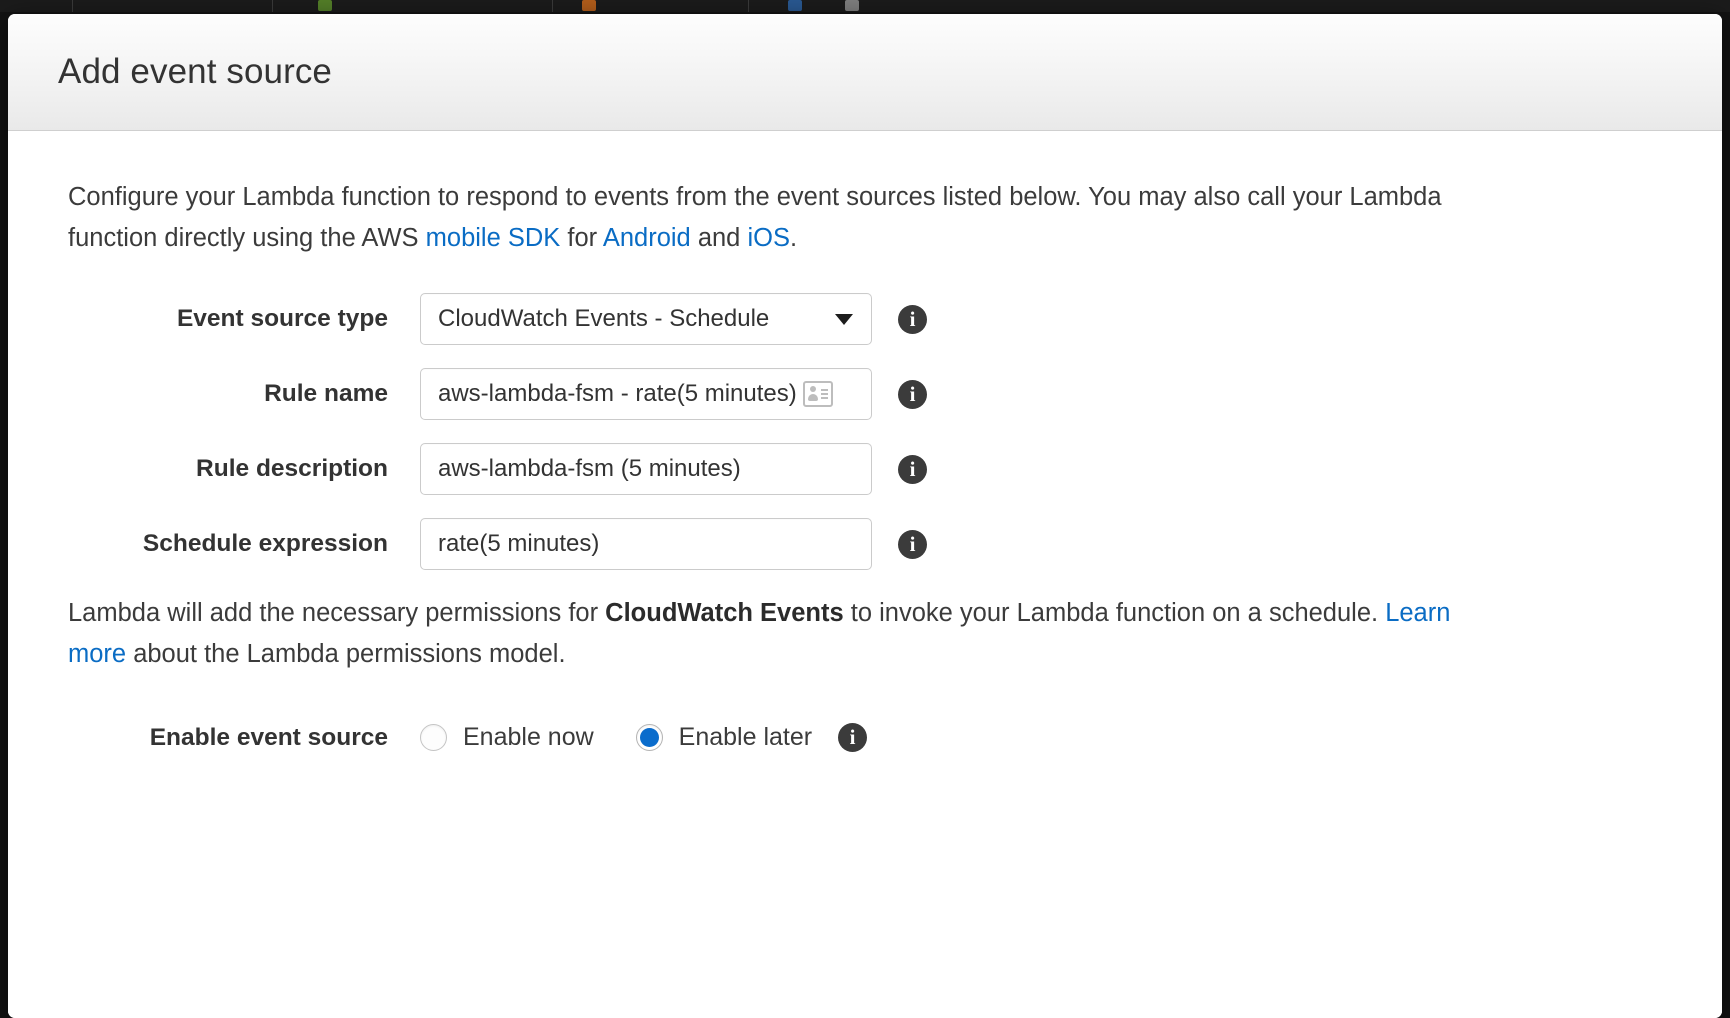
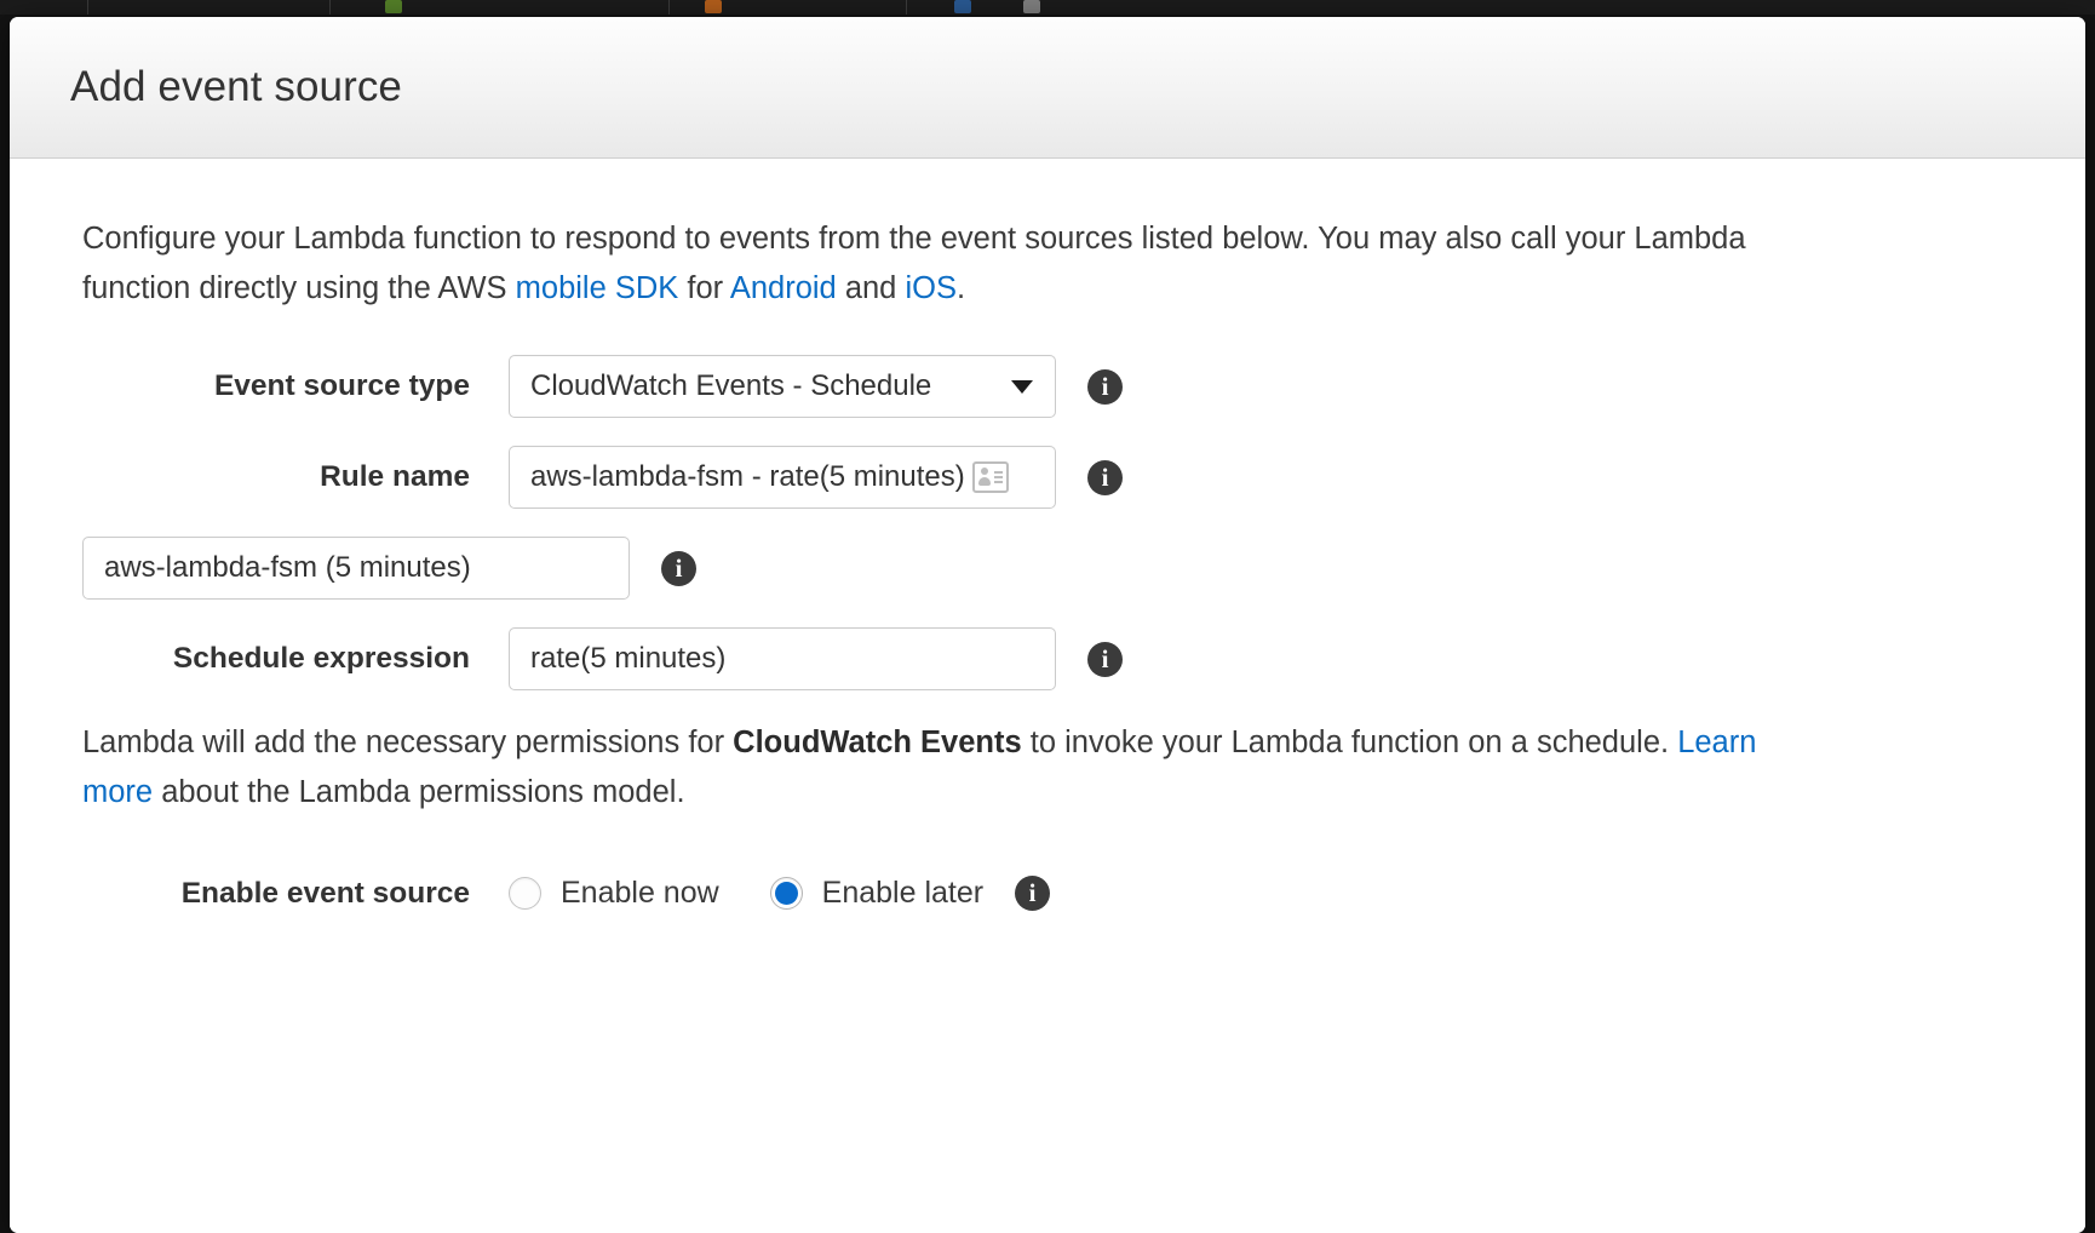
  Add event source
  Configure your Lambda function to respond to events from the event sources listed below. You may also call your Lambda function directly using the AWS mobile SDK for Android and iOS.
  Event source type
  CloudWatch Events - Schedule
  i
  Rule name
  aws-lambda-fsm - rate(5 minutes)
  i
- Rule description
  aws-lambda-fsm (5 minutes)
  i
  Schedule expression
  rate(5 minutes)
  i
  Lambda will add the necessary permissions for CloudWatch Events to invoke your Lambda function on a schedule. Learn more about the Lambda permissions model.
  Enable event source
  Enable now
  Enable later
  i
